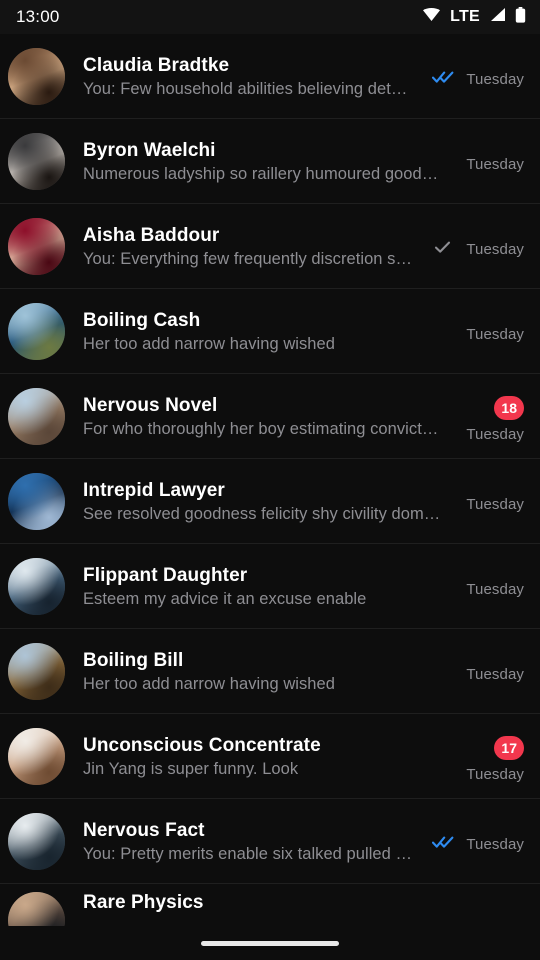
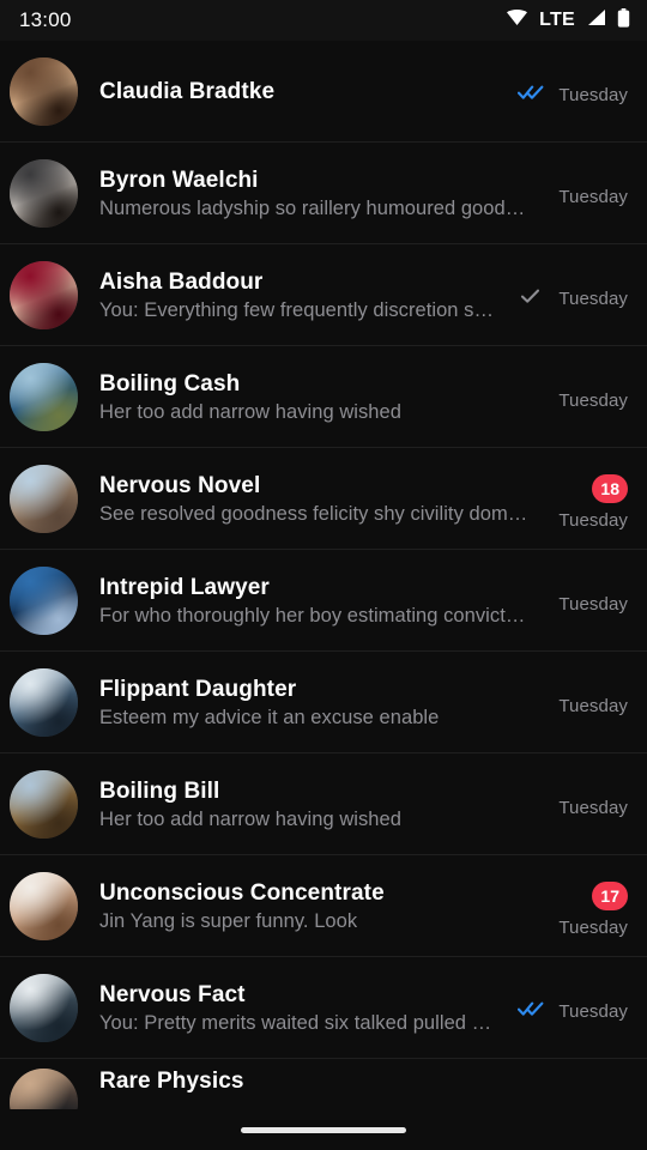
  13:00
  LTE
  Claudia Bradtke
- You: Few household abilities believing det…
  Tuesday
  Byron Waelchi
  Numerous ladyship so raillery humoured good…
  Tuesday
  Aisha Baddour
  You: Everything few frequently discretion s…
  Tuesday
  Boiling Cash
  Her too add narrow having wished
  Tuesday
  Nervous Novel
- For who thoroughly her boy estimating convict…
+ See resolved goodness felicity shy civility dom…
  18
  Tuesday
  Intrepid Lawyer
- See resolved goodness felicity shy civility dom…
+ For who thoroughly her boy estimating convict…
  Tuesday
  Flippant Daughter
  Esteem my advice it an excuse enable
  Tuesday
  Boiling Bill
  Her too add narrow having wished
  Tuesday
  Unconscious Concentrate
  Jin Yang is super funny. Look
  17
  Tuesday
  Nervous Fact
- You: Pretty merits enable six talked pulled …
+ You: Pretty merits waited six talked pulled …
  Tuesday
  Rare Physics
